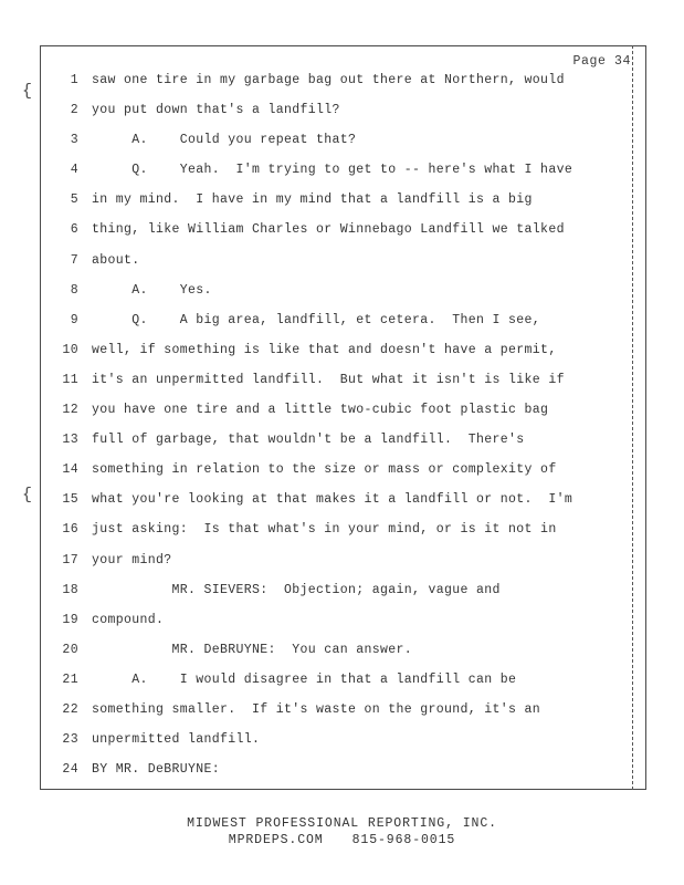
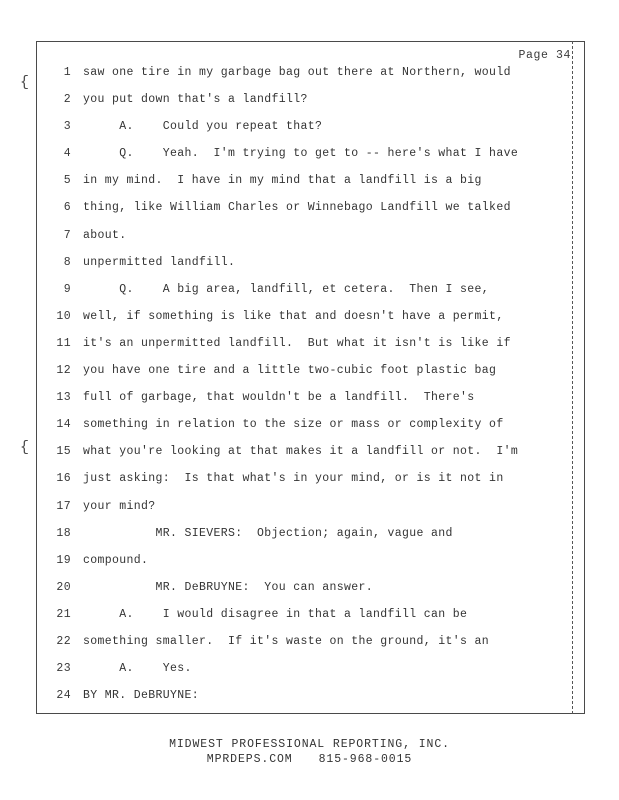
  Page 34
  {
  {
  1
  saw one tire in my garbage bag out there at Northern, would
  2
  you put down that's a landfill?
  3
  A. Could you repeat that?
  4
  Q. Yeah. I'm trying to get to -- here's what I have
  5
  in my mind. I have in my mind that a landfill is a big
  6
  thing, like William Charles or Winnebago Landfill we talked
  7
  about.
  8
- A. Yes.
+ unpermitted landfill.
  9
  Q. A big area, landfill, et cetera. Then I see,
  10
  well, if something is like that and doesn't have a permit,
  11
  it's an unpermitted landfill. But what it isn't is like if
  12
  you have one tire and a little two-cubic foot plastic bag
  13
  full of garbage, that wouldn't be a landfill. There's
  14
  something in relation to the size or mass or complexity of
  15
  what you're looking at that makes it a landfill or not. I'm
  16
  just asking: Is that what's in your mind, or is it not in
  17
  your mind?
  18
  MR. SIEVERS: Objection; again, vague and
  19
  compound.
  20
  MR. DeBRUYNE: You can answer.
  21
  A. I would disagree in that a landfill can be
  22
  something smaller. If it's waste on the ground, it's an
  23
- unpermitted landfill.
+ A. Yes.
  24
  BY MR. DeBRUYNE:
  MIDWEST PROFESSIONAL REPORTING, INC.
  MPRDEPS.COM 815-968-0015
